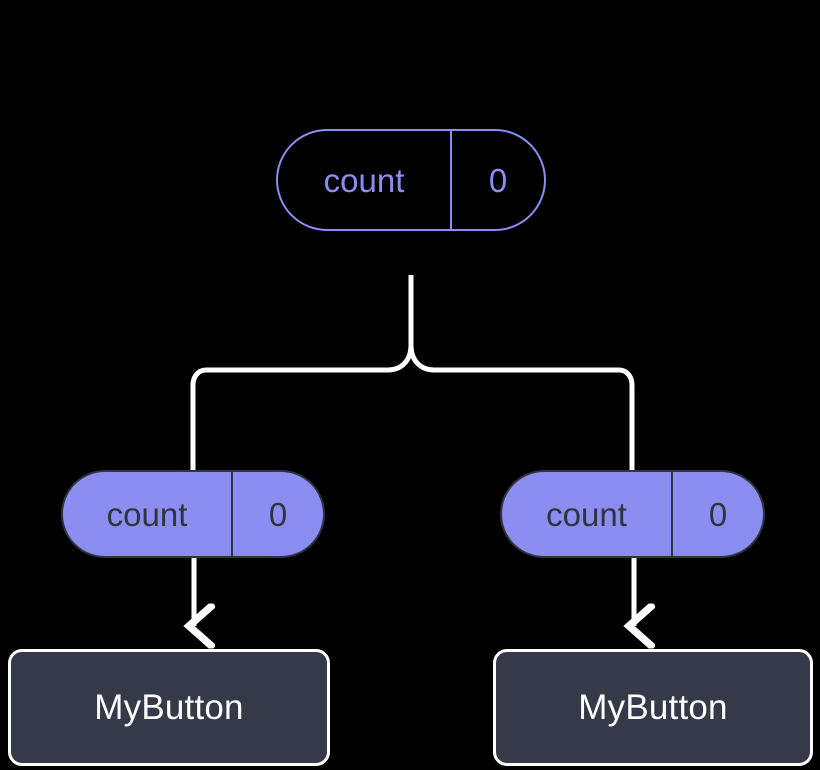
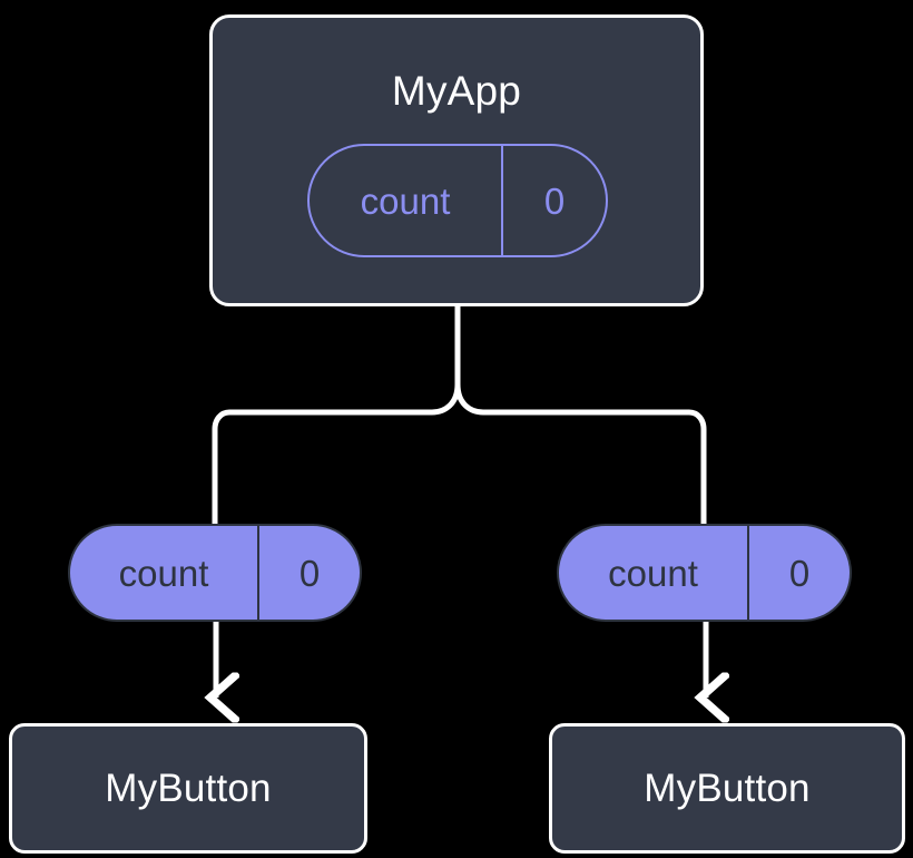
+ MyApp
  count
  0
  count
  0
  count
  0
  MyButton
  MyButton
